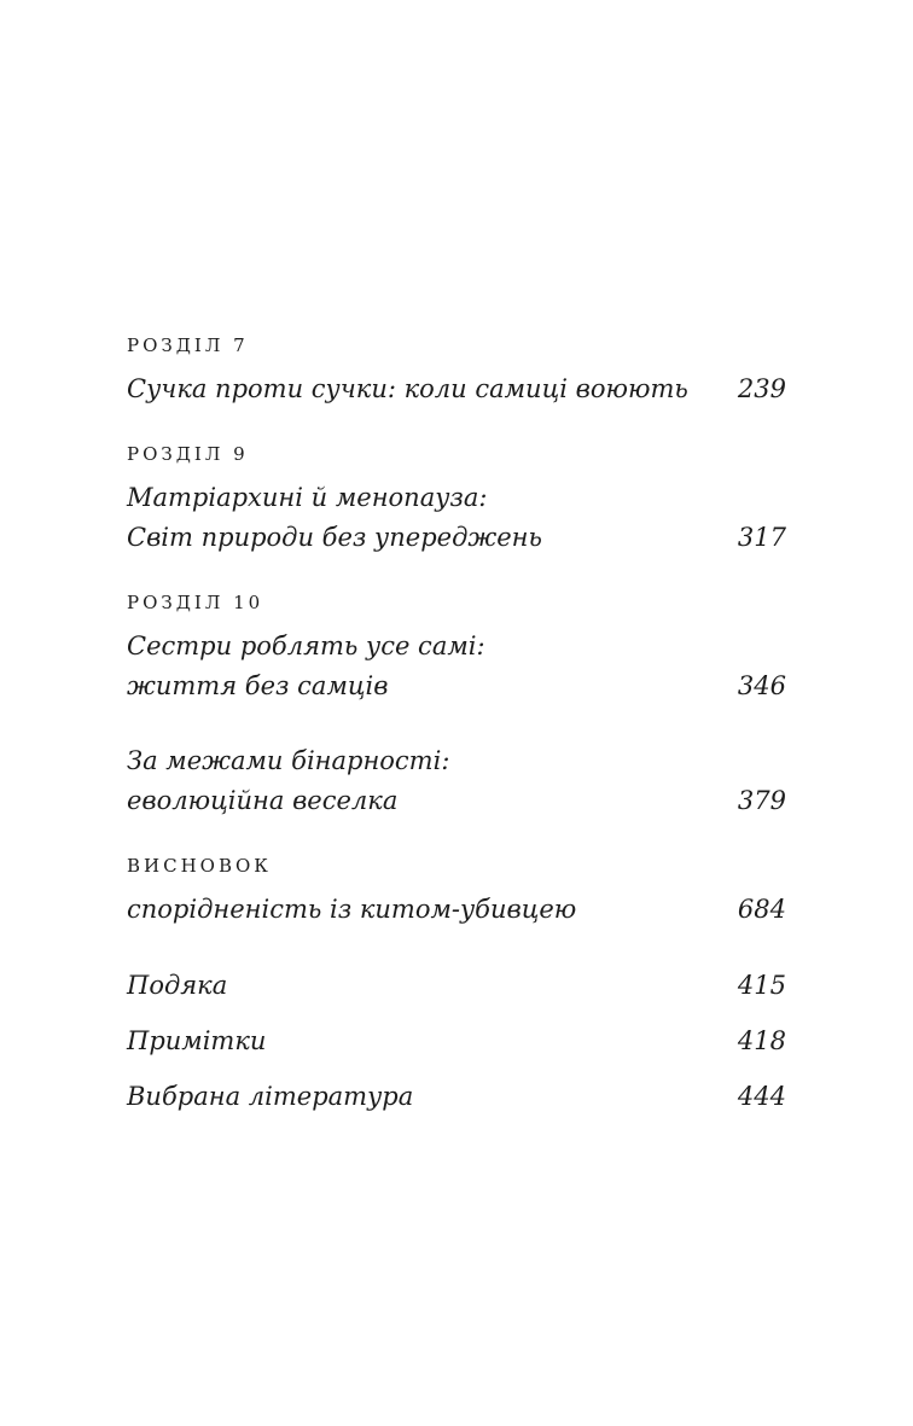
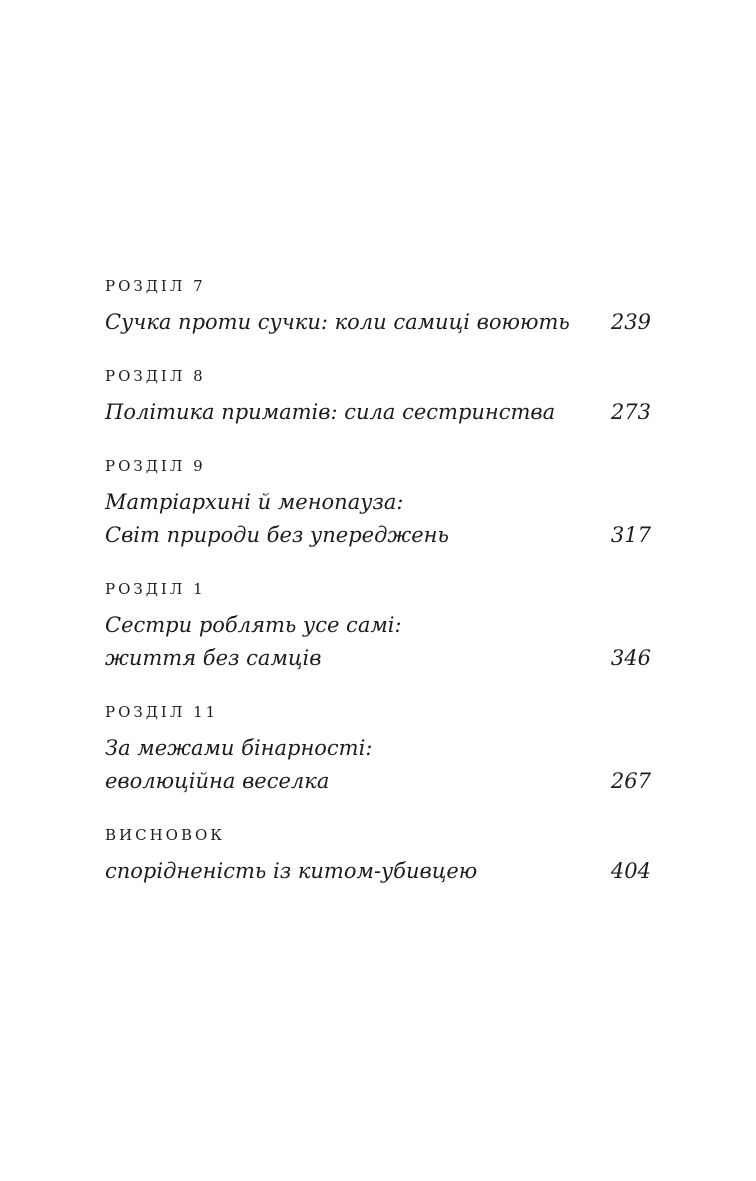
  РОЗДІЛ 7
  Сучка проти сучки: коли самиці воюють
  239
+ РОЗДІЛ 8
+ Політика приматів: сила сестринства
+ 273
  РОЗДІЛ 9
  Матріархині й менопауза:
  Світ природи без упереджень
  317
- РОЗДІЛ 10
+ РОЗДІЛ 1
  Сестри роблять усе самі:
  життя без самців
  346
+ РОЗДІЛ 11
  За межами бінарності:
  еволюційна веселка
- 379
+ 267
  ВИСНОВОК
  спорідненість із китом-убивцею
- 684
+ 404
- Подяка
- 415
- Примітки
- 418
- Вибрана література
- 444
